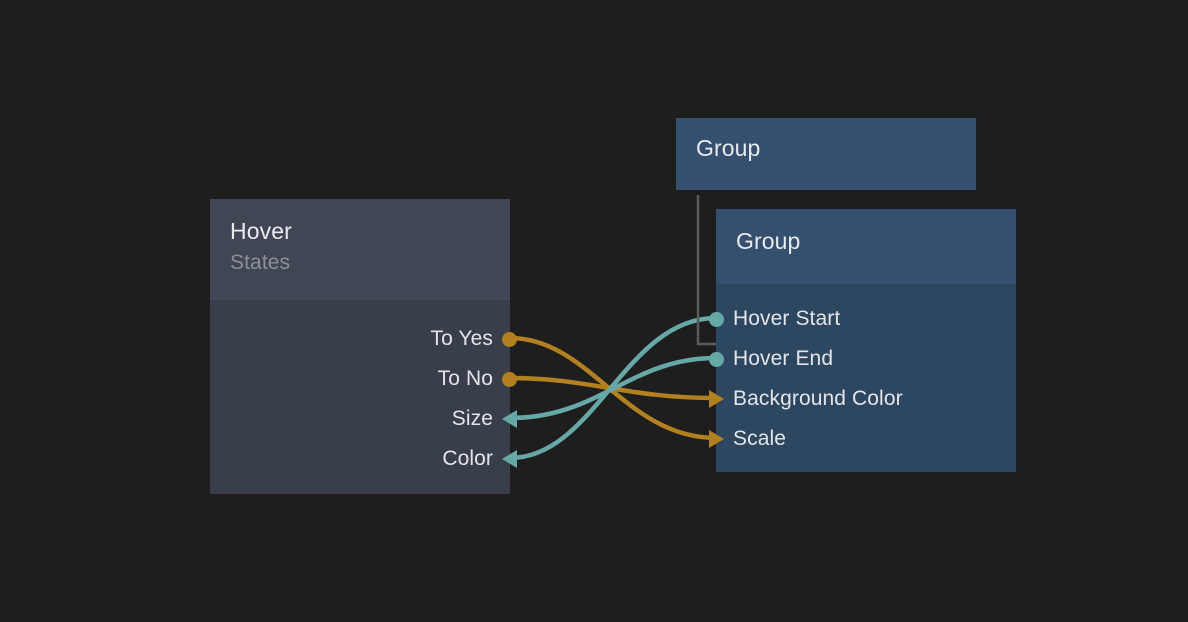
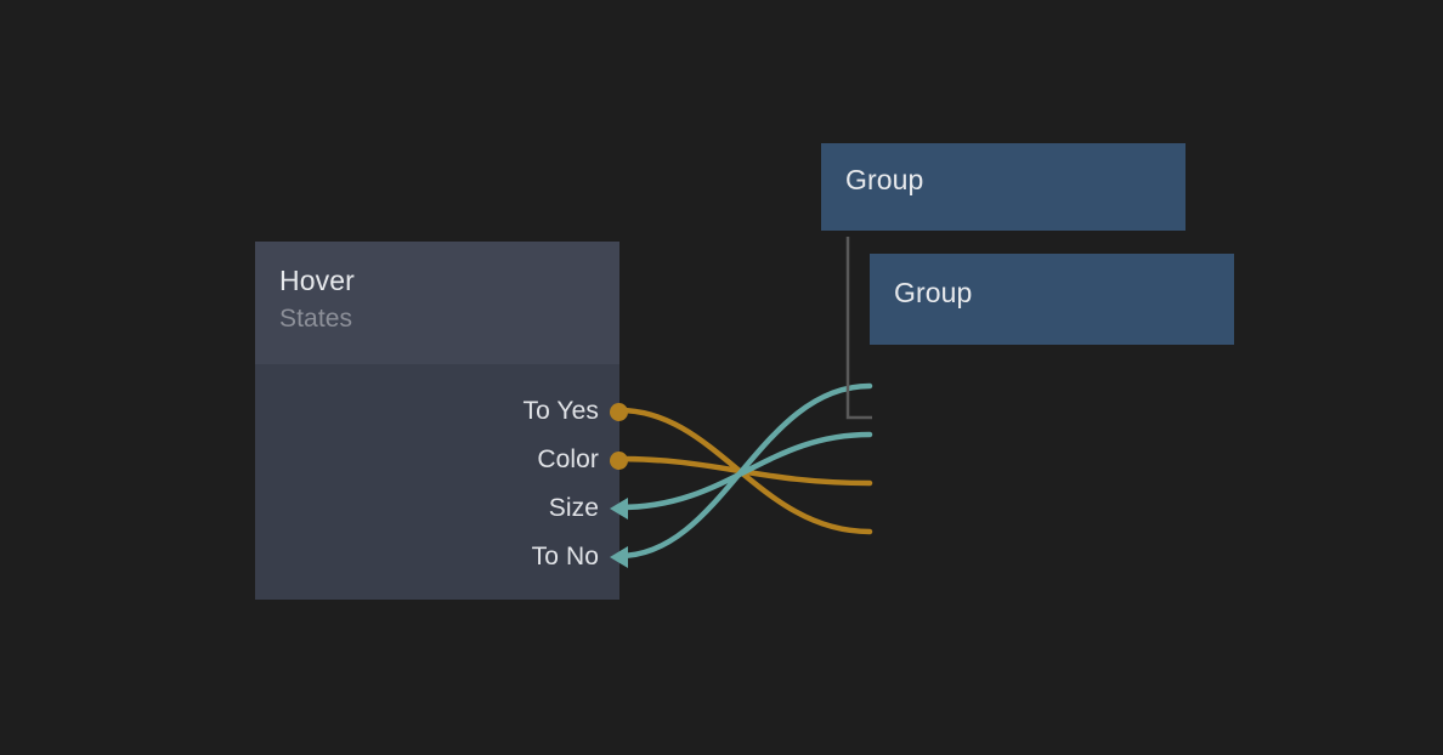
  Hover
  States
  To Yes
- To No
+ Color
  Size
- Color
+ To No
  Group
  Group
- Hover Start
- Hover End
- Background Color
- Scale
